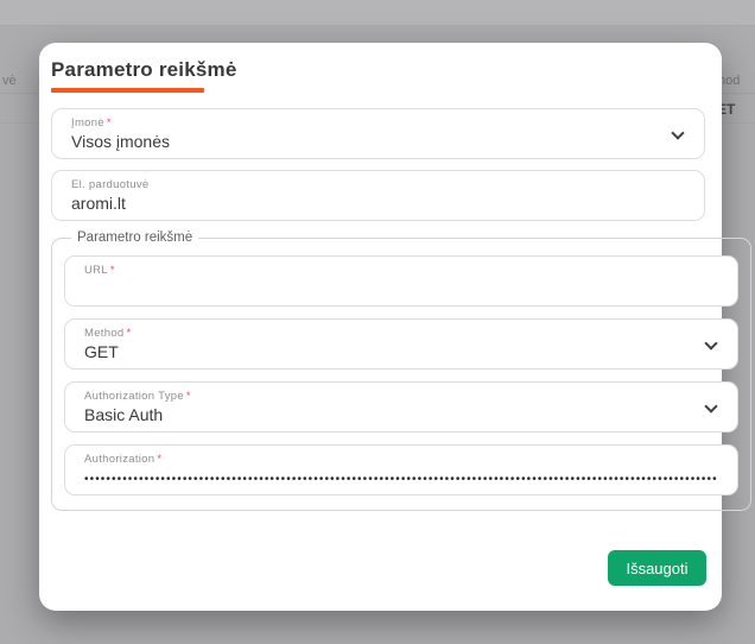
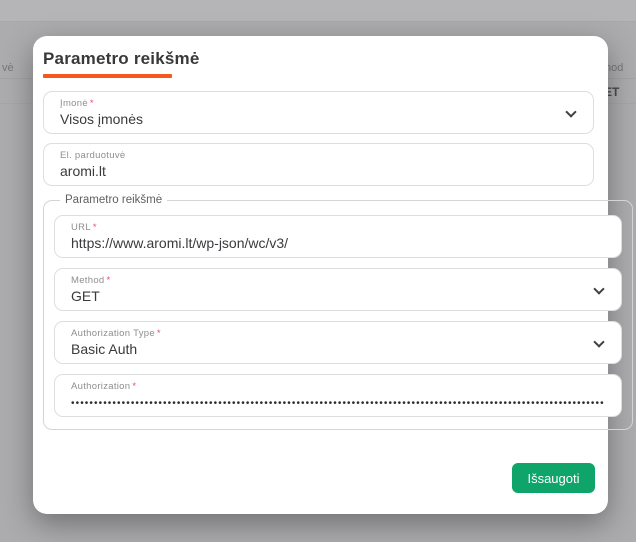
  vė
  hod
  ET
  Parametro reikšmė
  Įmonė *
  Visos įmonės
  El. parduotuvė
  aromi.lt
  Parametro reikšmė
  URL *
+ https://www.aromi.lt/wp-json/wc/v3/
  Method *
  GET
  Authorization Type *
  Basic Auth
  Authorization *
  ••••••••••••••••••••••••••••••••••••••••••••••••••••••••••••••••••••••••••••••••••••••••••••••••••••••••••••••••••••
  Išsaugoti
